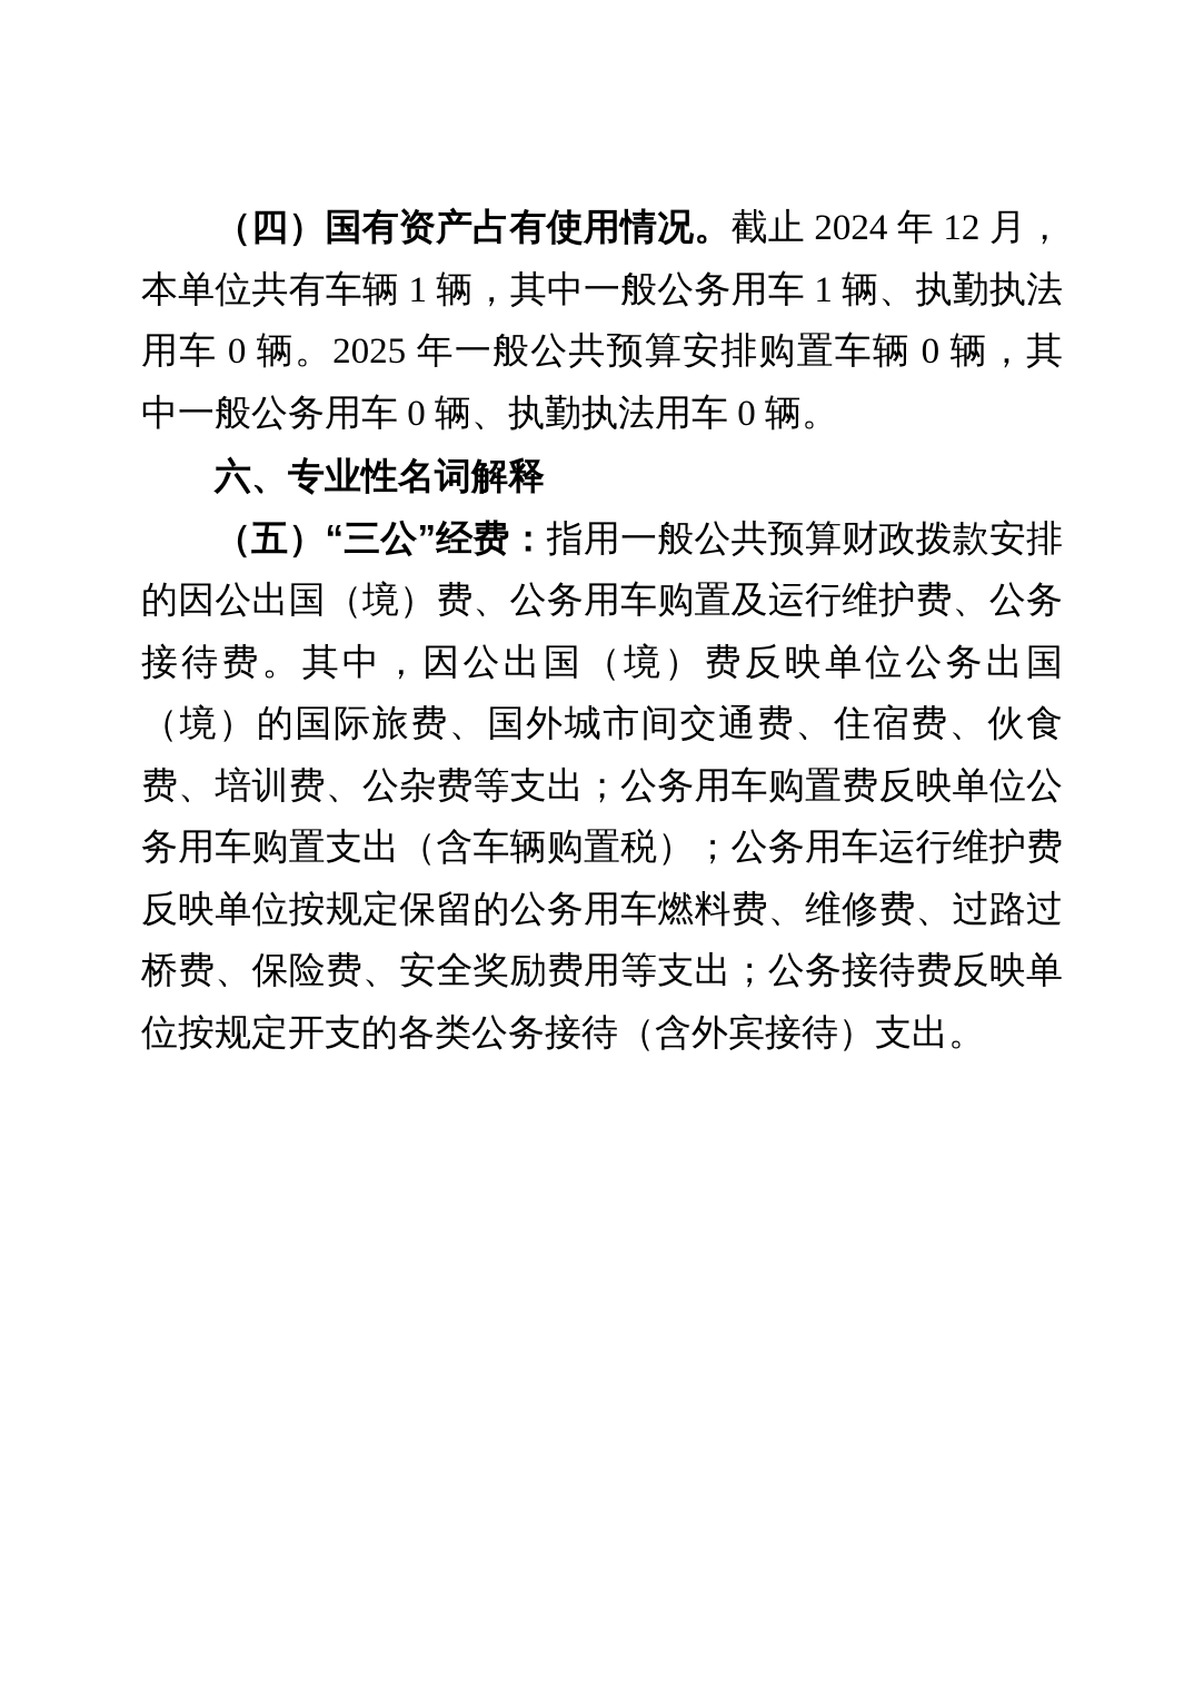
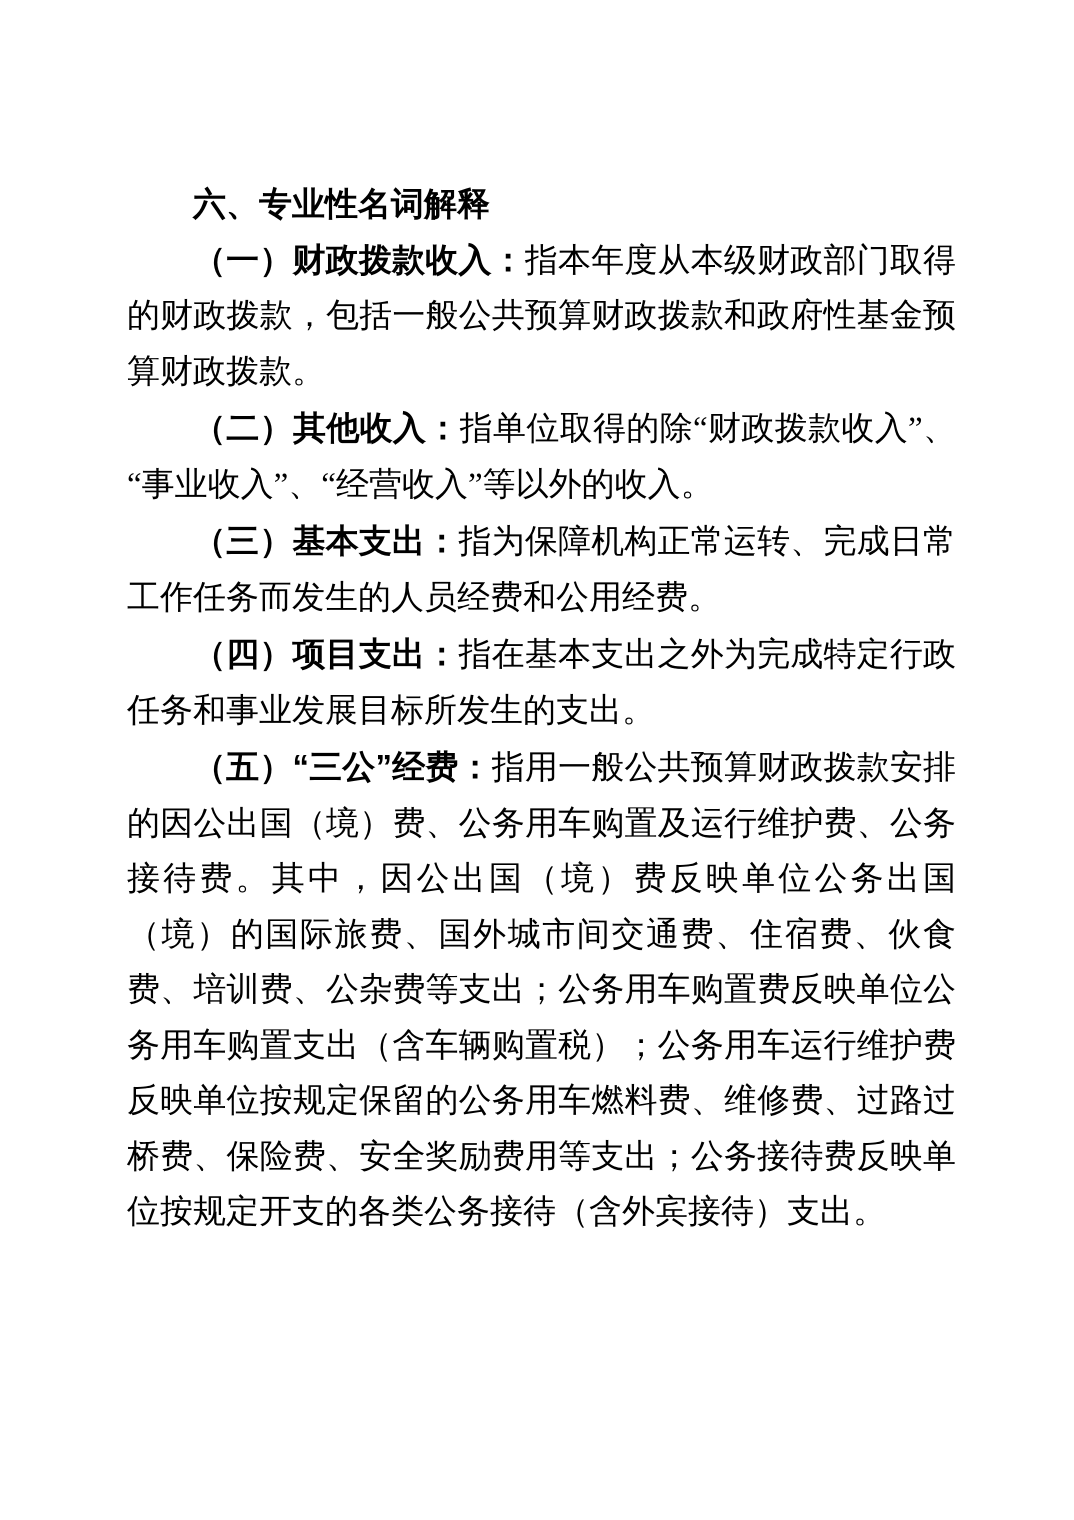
- （四）国有资产占有使用情况。截止 2024 年 12 月，本单位共有车辆 1 辆，其中一般公务用车 1 辆、执勤执法用车 0 辆。2025 年一般公共预算安排购置车辆 0 辆，其中一般公务用车 0 辆、执勤执法用车 0 辆。
  六、专业性名词解释
+ （一）财政拨款收入：指本年度从本级财政部门取得的财政拨款，包括一般公共预算财政拨款和政府性基金预算财政拨款。
+ （二）其他收入：指单位取得的除“财政拨款收入”、“事业收入”、“经营收入”等以外的收入。
+ （三）基本支出：指为保障机构正常运转、完成日常工作任务而发生的人员经费和公用经费。
+ （四）项目支出：指在基本支出之外为完成特定行政任务和事业发展目标所发生的支出。
  （五）“三公”经费：指用一般公共预算财政拨款安排的因公出国（境）费、公务用车购置及运行维护费、公务接待费。其中，因公出国（境）费反映单位公务出国（境）的国际旅费、国外城市间交通费、住宿费、伙食费、培训费、公杂费等支出；公务用车购置费反映单位公务用车购置支出（含车辆购置税）；公务用车运行维护费反映单位按规定保留的公务用车燃料费、维修费、过路过桥费、保险费、安全奖励费用等支出；公务接待费反映单位按规定开支的各类公务接待（含外宾接待）支出。
